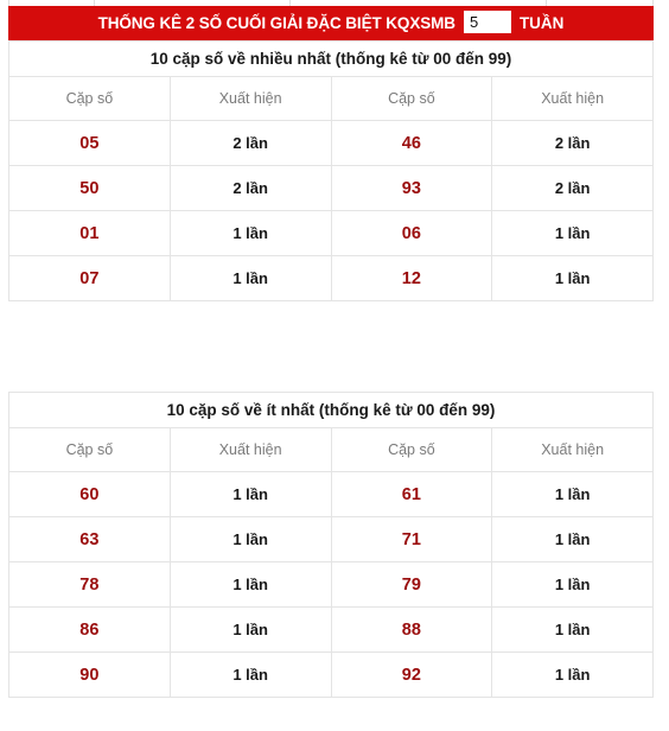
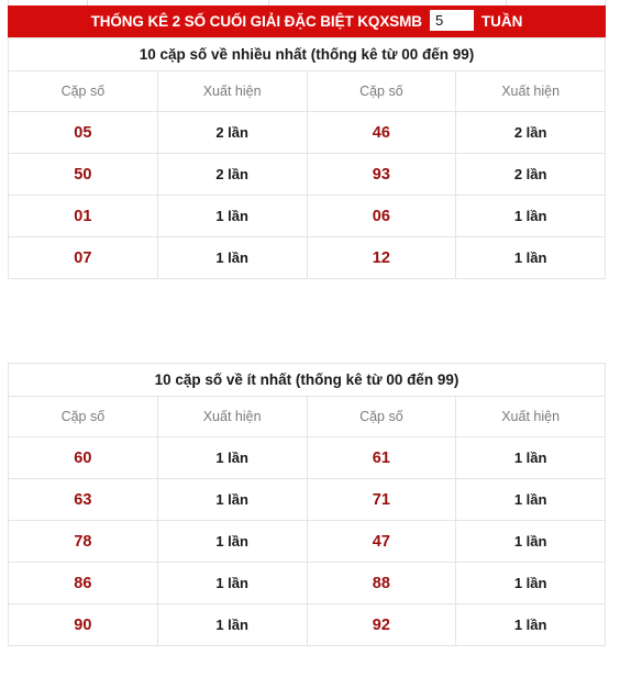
  THỐNG KÊ 2 SỐ CUỐI GIẢI ĐẶC BIỆT KQXSMB
  5
  TUẦN
  10 cặp số về nhiều nhất (thống kê từ 00 đến 99)
  Cặp số	Xuất hiện	Cặp số	Xuất hiện
  05	2 lần	46	2 lần
  50	2 lần	93	2 lần
  01	1 lần	06	1 lần
  07	1 lần	12	1 lần
  10 cặp số về ít nhất (thống kê từ 00 đến 99)
  Cặp số	Xuất hiện	Cặp số	Xuất hiện
  60	1 lần	61	1 lần
  63	1 lần	71	1 lần
- 78	1 lần	79	1 lần
+ 78	1 lần	47	1 lần
  86	1 lần	88	1 lần
  90	1 lần	92	1 lần
